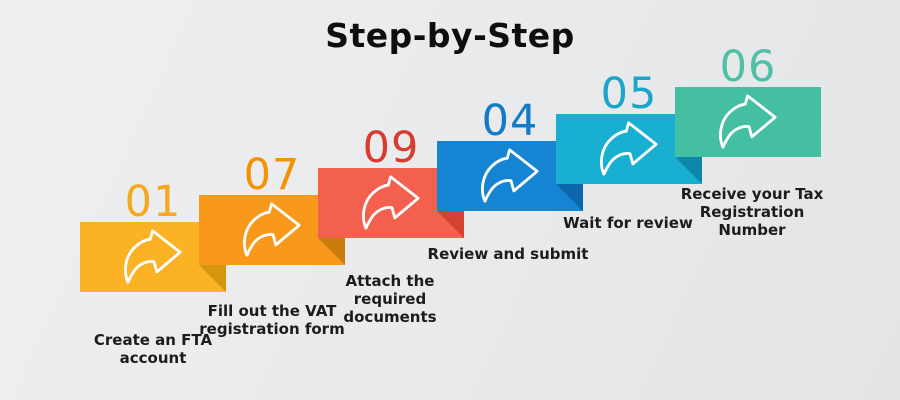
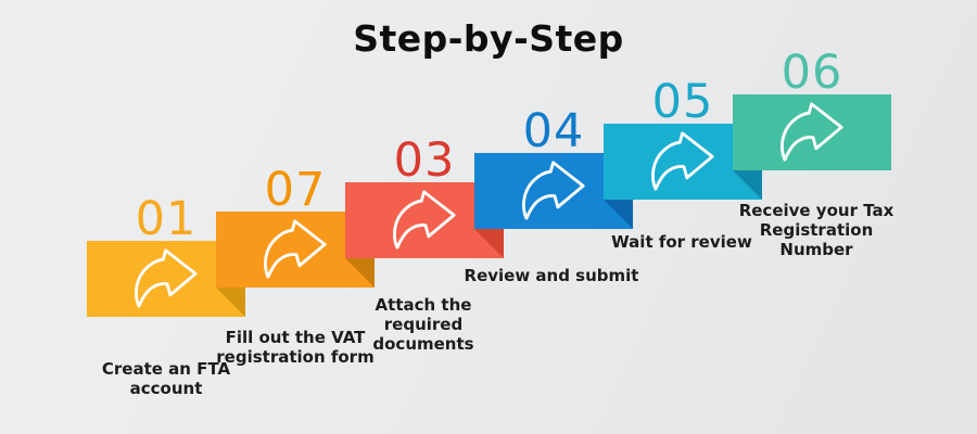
  Step-by-Step
  01
  Create an FTA
  account
  07
  Fill out the VAT
  registration form
- 09
+ 03
  Attach the
  required
  documents
  04
  Review and submit
  05
  Wait for review
  06
  Receive your Tax
  Registration
  Number
